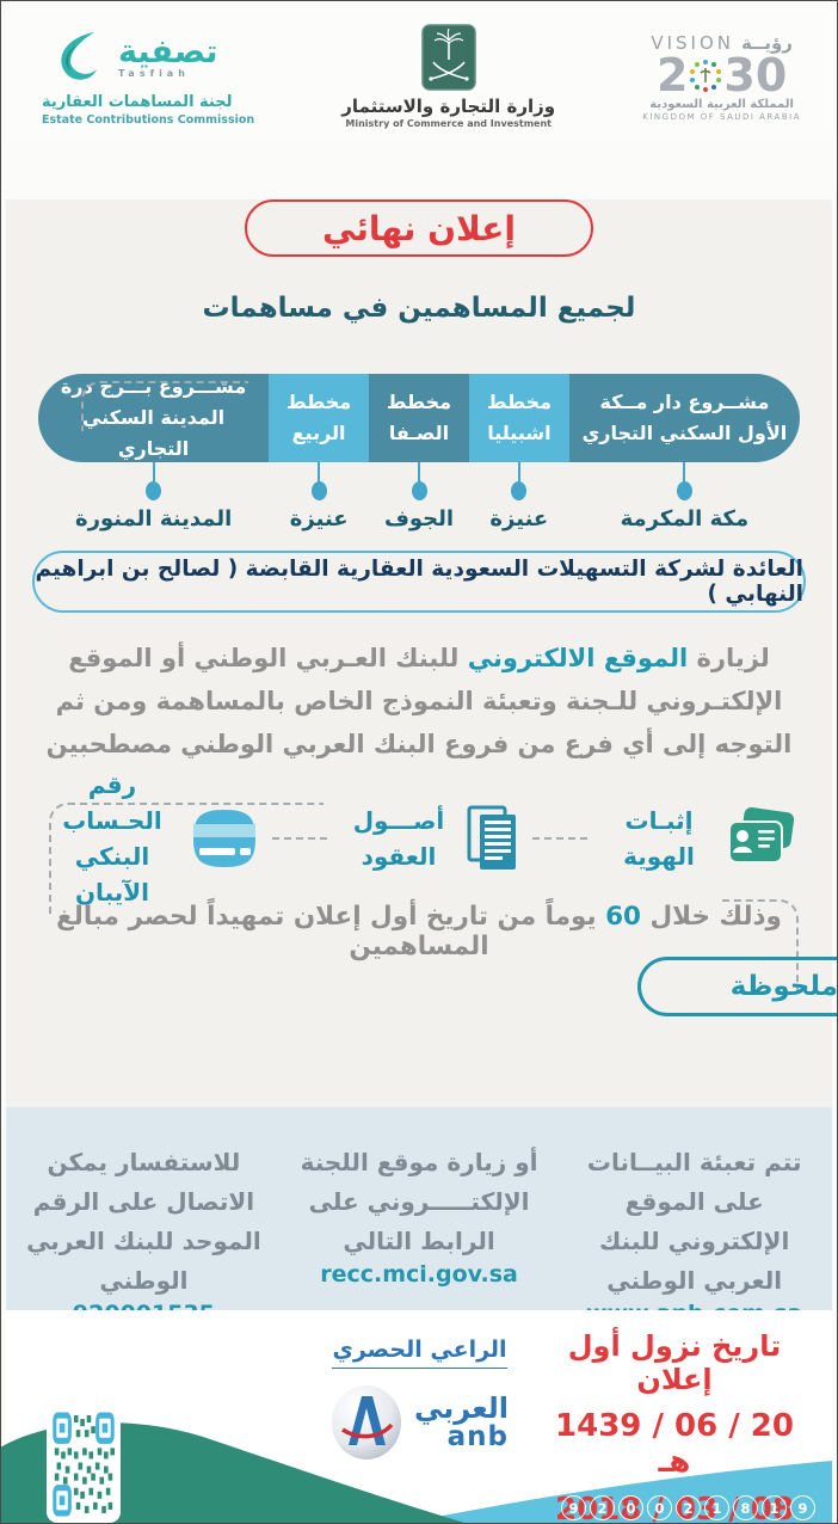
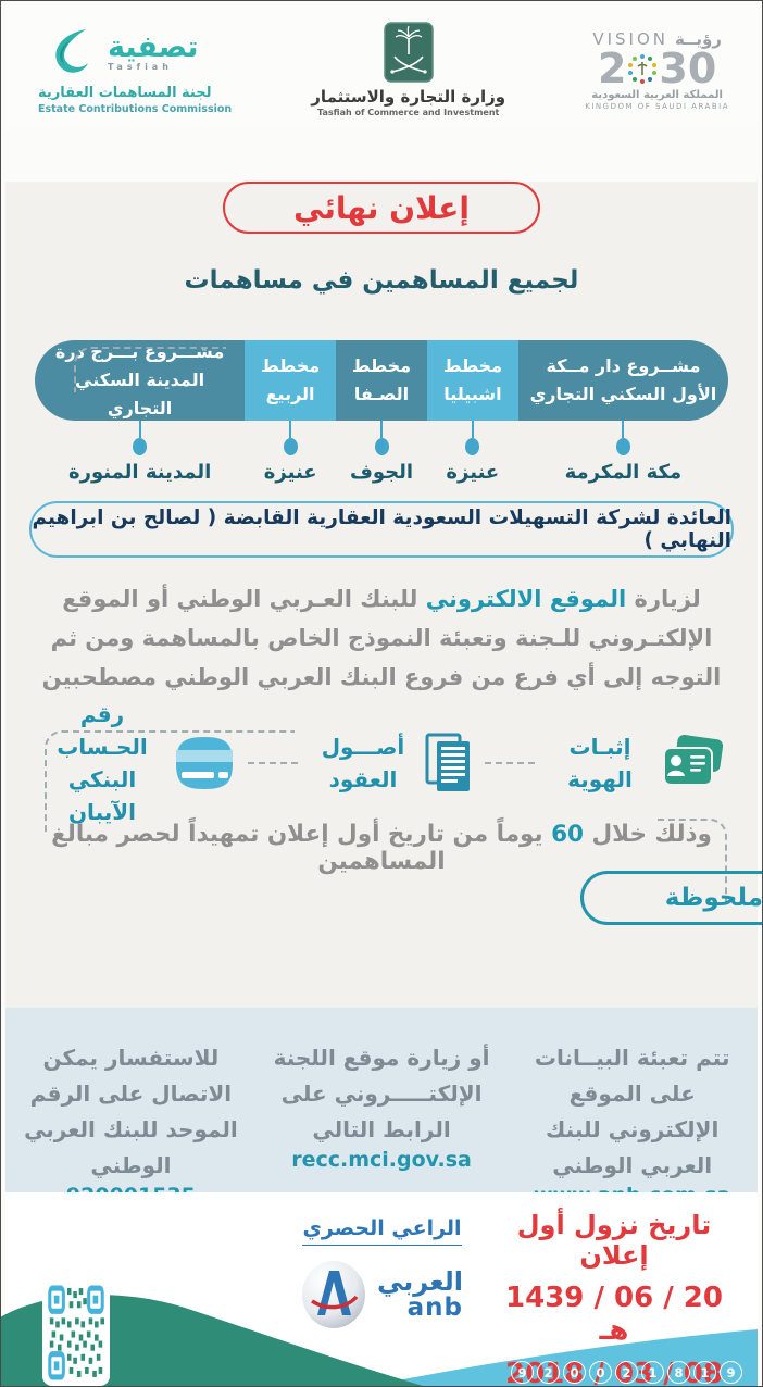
  تصفية
  Tasfiah
  لجنة المساهمات العقارية
  Estate Contributions Commission
  وزارة التجارة والاستثمار
- Ministry of Commerce and Investment
+ Tasfiah of Commerce and Investment
  VISION
  رؤيــة
  2
  30
  المملكة العربية السعودية
  KINGDOM OF SAUDI ARABIA
  إعلان نهائي
  لجميع المساهمين في مساهمات
  مشــروع دار مــكة الأول السكني التجاري
  مخطط اشبيليا
  مخطط الصـفا
  مخطط الربيع
  مشـــروع بـــرج درة المدينة السكني التجاري
  مكة المكرمة
  عنيزة
  الجوف
  عنيزة
  المدينة المنورة
  العائدة لشركة التسهيلات السعودية العقارية القابضة ( لصالح بن ابراهيم النهابي )
  لزيارة الموقع الالكتروني للبنك العـربي الوطني أو الموقع الإلكتـروني للـجنة وتعبئة النموذج الخاص بالمساهمة ومن ثم التوجه إلى أي فرع من فروع البنك العربي الوطني مصطحبين
  إثبـات الهوية
  أصـــول العقود
  رقم الحـساب البنكي الآيبان
  وذلك خلال 60 يوماً من تاريخ أول إعلان تمهيداً لحصر مبالغ المساهمين
  ملحوظة
  تتم تعبئة البيــانات على الموقع الإلكتروني للبنك العربي الوطني
  أو زيارة موقع اللجنة الإلكتـــــروني على الرابط التالي
  recc.mci.gov.sa
  للاستفسار يمكن الاتصال على الرقم الموحد للبنك العربي الوطني
  تاريخ نزول أول إعلان
  20 / 06 / 1439 هـ
  08 / 03 / 2018
  الراعي الحصري
  العربي
  anb
  9
  2
  0
  0
  2
  1
  8
  1
  9
